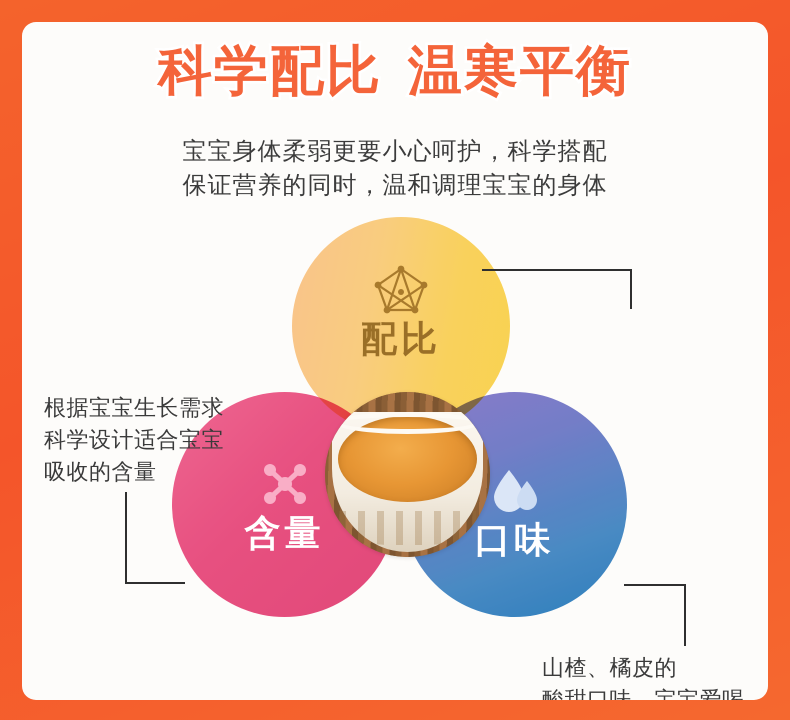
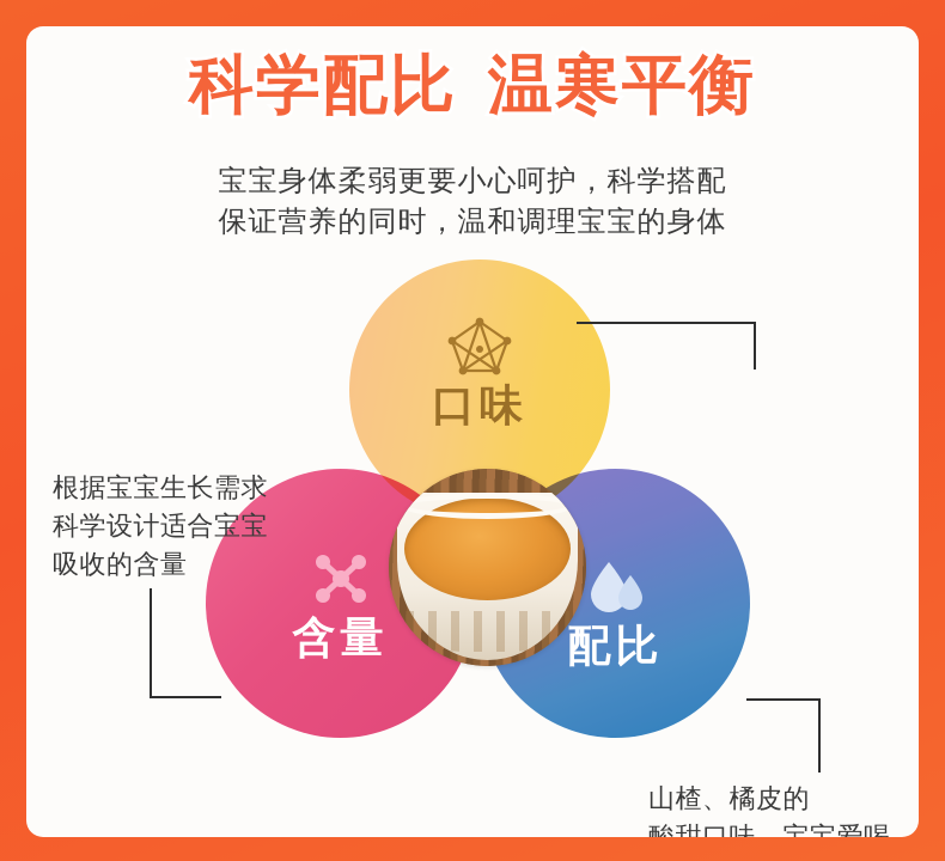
  科学配比 温寒平衡
  宝宝身体柔弱更要小心呵护，科学搭配
  保证营养的同时，温和调理宝宝的身体
- 配比
+ 口味
  含量
- 口味
+ 配比
  根据宝宝生长需求
  科学设计适合宝宝
  吸收的含量
  山楂、橘皮的
  酸甜口味，宝宝爱喝
